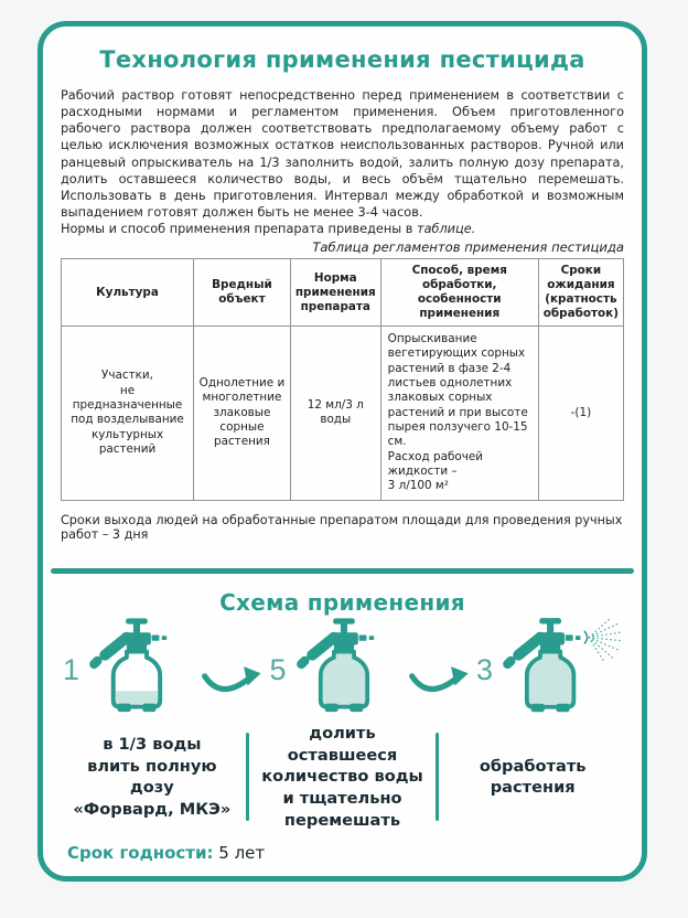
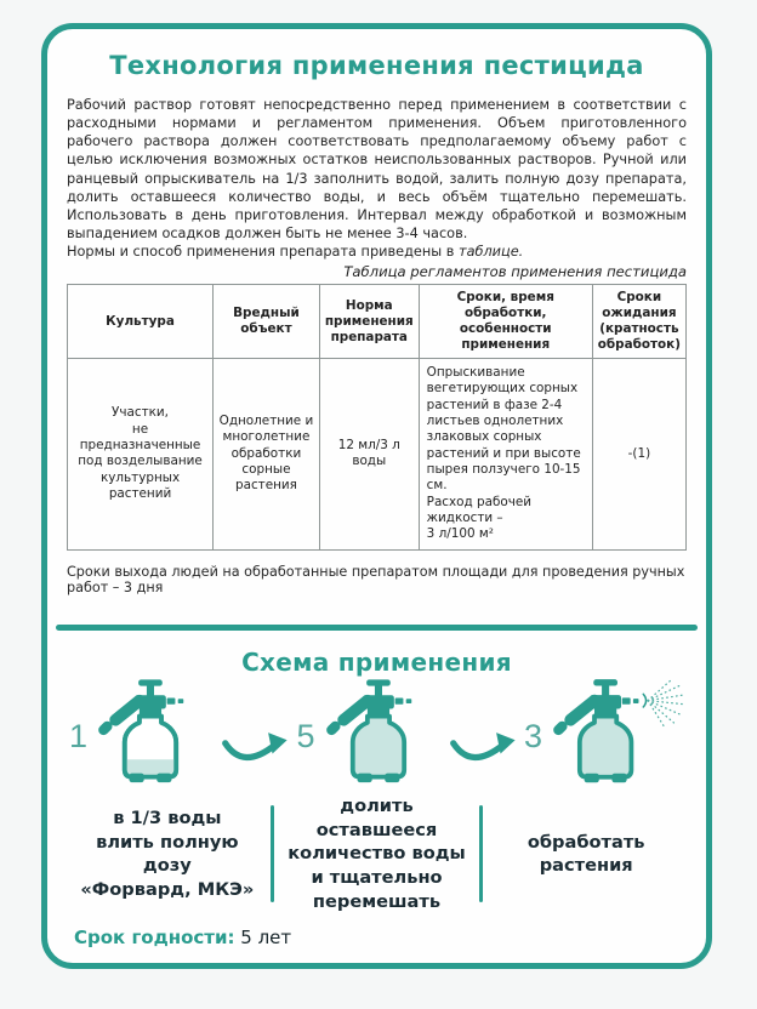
  Технология применения пестицида
- Рабочий раствор готовят непосредственно перед применением в соответствии с расходными нормами и регламентом применения. Объем приготовленного рабочего раствора должен соответствовать предполагаемому объему работ с целью исключения возможных остатков неиспользованных растворов. Ручной или ранцевый опрыскиватель на 1/3 заполнить водой, залить полную дозу препарата, долить оставшееся количество воды, и весь объём тщательно перемешать. Использовать в день приготовления. Интервал между обработкой и возможным выпадением готовят должен быть не менее 3-4 часов.
+ Рабочий раствор готовят непосредственно перед применением в соответствии с расходными нормами и регламентом применения. Объем приготовленного рабочего раствора должен соответствовать предполагаемому объему работ с целью исключения возможных остатков неиспользованных растворов. Ручной или ранцевый опрыскиватель на 1/3 заполнить водой, залить полную дозу препарата, долить оставшееся количество воды, и весь объём тщательно перемешать. Использовать в день приготовления. Интервал между обработкой и возможным выпадением осадков должен быть не менее 3-4 часов.
  Нормы и способ применения препарата приведены в таблице.
  Таблица регламентов применения пестицида
- Культура	Вредный объект	Норма применения препарата	Способ, время обработки, особенности применения	Сроки ожидания (кратность обработок)
+ Культура	Вредный объект	Норма применения препарата	Сроки, время обработки, особенности применения	Сроки ожидания (кратность обработок)
- Участки, не предназначенные под возделывание культурных растений	Однолетние и многолетние злаковые сорные растения	12 мл/3 л воды	Опрыскивание вегетирующих сорных растений в фазе 2-4 листьев однолетних злаковых сорных растений и при высоте пырея ползучего 10-15 см. Расход рабочей жидкости – 3 л/100 м²	-(1)
+ Участки, не предназначенные под возделывание культурных растений	Однолетние и многолетние обработки сорные растения	12 мл/3 л воды	Опрыскивание вегетирующих сорных растений в фазе 2-4 листьев однолетних злаковых сорных растений и при высоте пырея ползучего 10-15 см. Расход рабочей жидкости – 3 л/100 м²	-(1)
  Сроки выхода людей на обработанные препаратом площади для проведения ручных работ – 3 дня
  Схема применения
  1
  5
  3
  в 1/3 воды
  влить полную дозу
  «Форвард, МКЭ»
  долить оставшееся
  количество воды
  и тщательно
  перемешать
  обработать
  растения
  Срок годности: 5 лет
